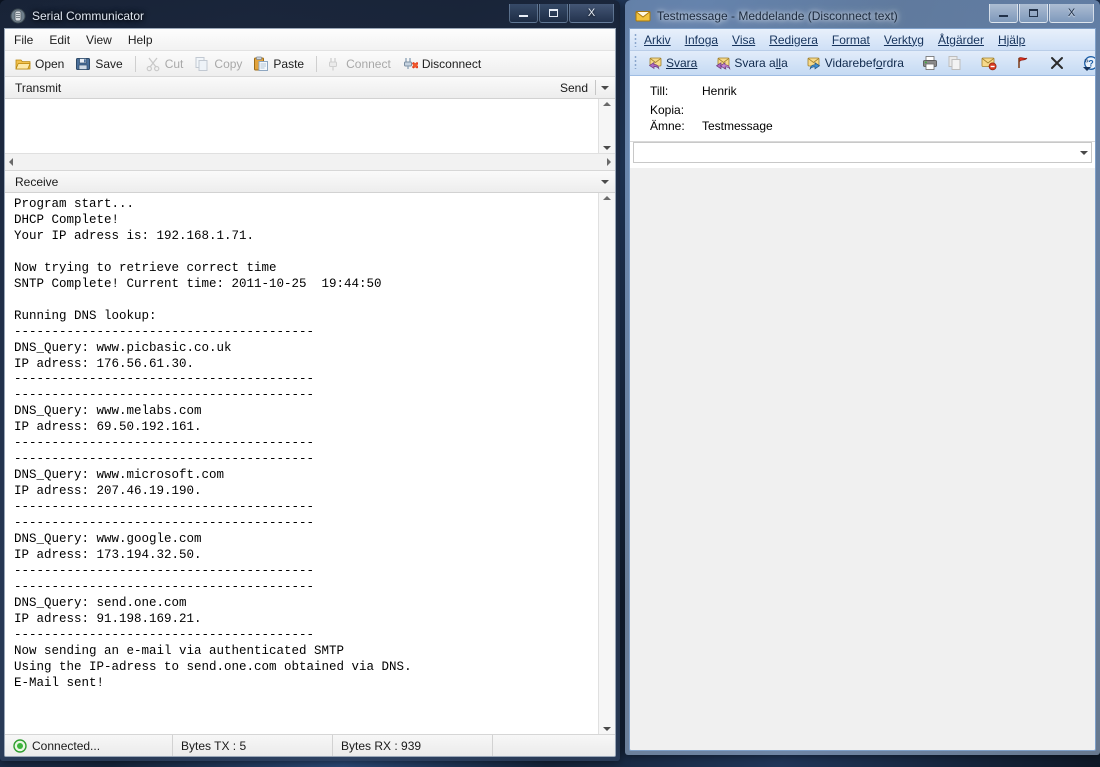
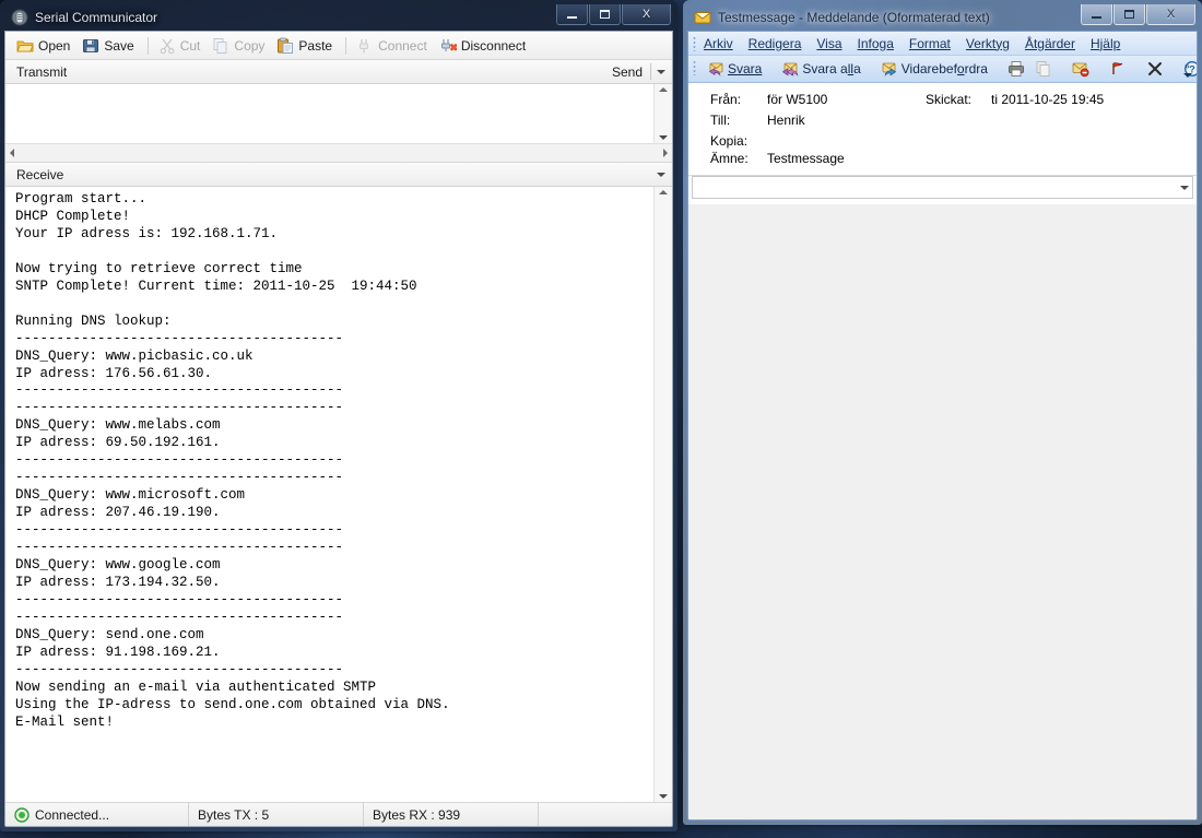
  Serial Communicator
  X
- File
- Edit
- View
- Help
  Open
  Save
  Cut
  Copy
  Paste
  Connect
  Disconnect
  Transmit
  Send
  Receive
  Program start...
  DHCP Complete!
  Your IP adress is: 192.168.1.71.
  Now trying to retrieve correct time
  SNTP Complete! Current time: 2011-10-25 19:44:50
  Running DNS lookup:
  ----------------------------------------
  DNS_Query: www.picbasic.co.uk
  IP adress: 176.56.61.30.
  ----------------------------------------
  ----------------------------------------
  DNS_Query: www.melabs.com
  IP adress: 69.50.192.161.
  ----------------------------------------
  ----------------------------------------
  DNS_Query: www.microsoft.com
  IP adress: 207.46.19.190.
  ----------------------------------------
  ----------------------------------------
  DNS_Query: www.google.com
  IP adress: 173.194.32.50.
  ----------------------------------------
  ----------------------------------------
  DNS_Query: send.one.com
  IP adress: 91.198.169.21.
  ----------------------------------------
  Now sending an e-mail via authenticated SMTP
  Using the IP-adress to send.one.com obtained via DNS.
  E-Mail sent!
  Connected...
  Bytes TX : 5
  Bytes RX : 939
- Testmessage - Meddelande (Disconnect text)
+ Testmessage - Meddelande (Oformaterad text)
  X
  Arkiv
- Infoga
+ Redigera
  Visa
- Redigera
+ Infoga
  Format
  Verktyg
  Åtgärder
  Hjälp
  Svara
  Svara alla
  Vidarebefordra
  ?
  »
+ Från:
+ för W5100
+ Skickat:
+ ti 2011-10-25 19:45
  Till:
  Henrik
  Kopia:
  Ämne:
  Testmessage
